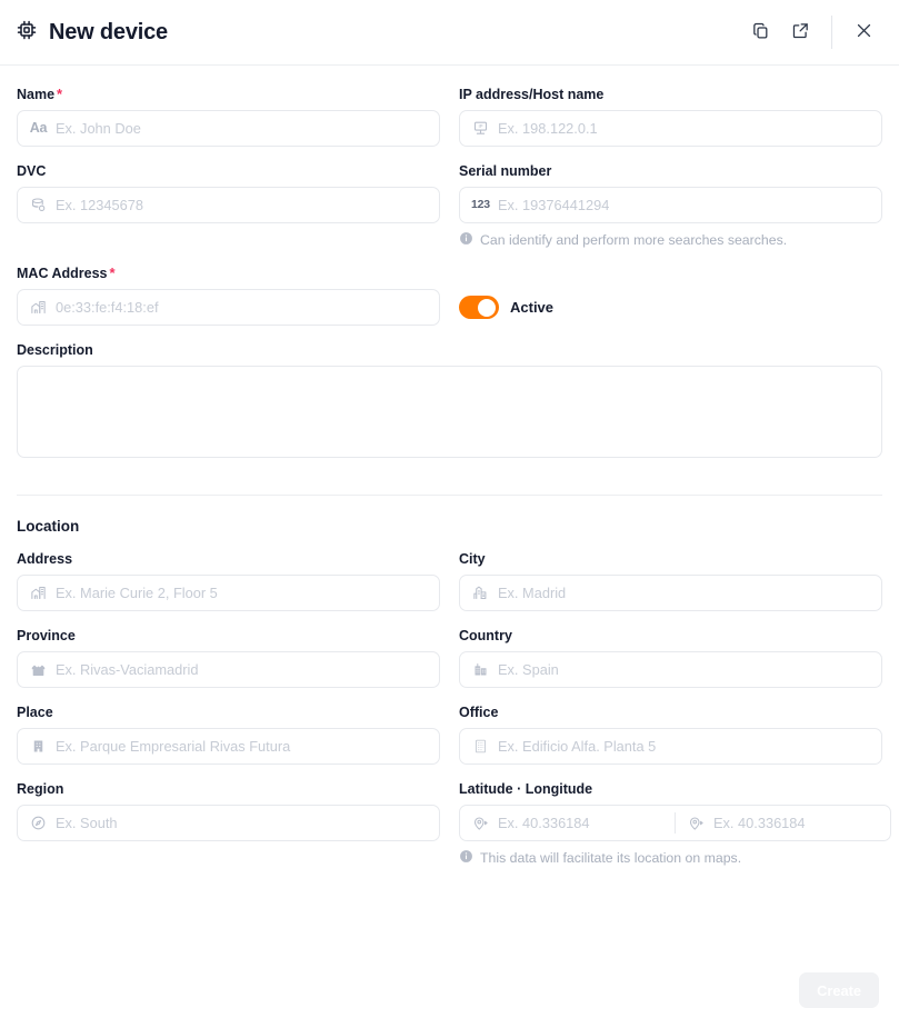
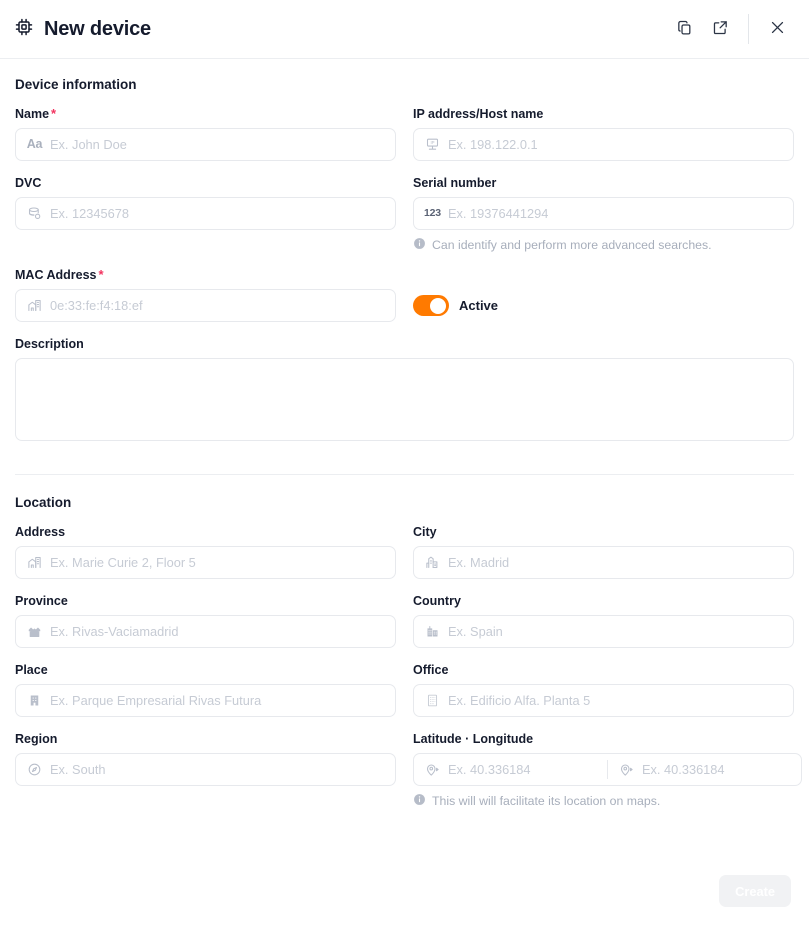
  New device
+ Device information
  Name *
  Aa
  Ex. John Doe
  IP address/Host name
  Ex. 198.122.0.1
  DVC
  Ex. 12345678
  Serial number
  123
  Ex. 19376441294
- Can identify and perform more searches searches.
+ Can identify and perform more advanced searches.
  MAC Address *
  0e:33:fe:f4:18:ef
  Active
  Description
  Location
  Address
  Ex. Marie Curie 2, Floor 5
  City
  Ex. Madrid
  Province
  Ex. Rivas-Vaciamadrid
  Country
  Ex. Spain
  Place
  Ex. Parque Empresarial Rivas Futura
  Office
  Ex. Edificio Alfa. Planta 5
  Region
  Ex. South
  Latitude · Longitude
  Ex. 40.336184
  Ex. 40.336184
- This data will facilitate its location on maps.
+ This will will facilitate its location on maps.
